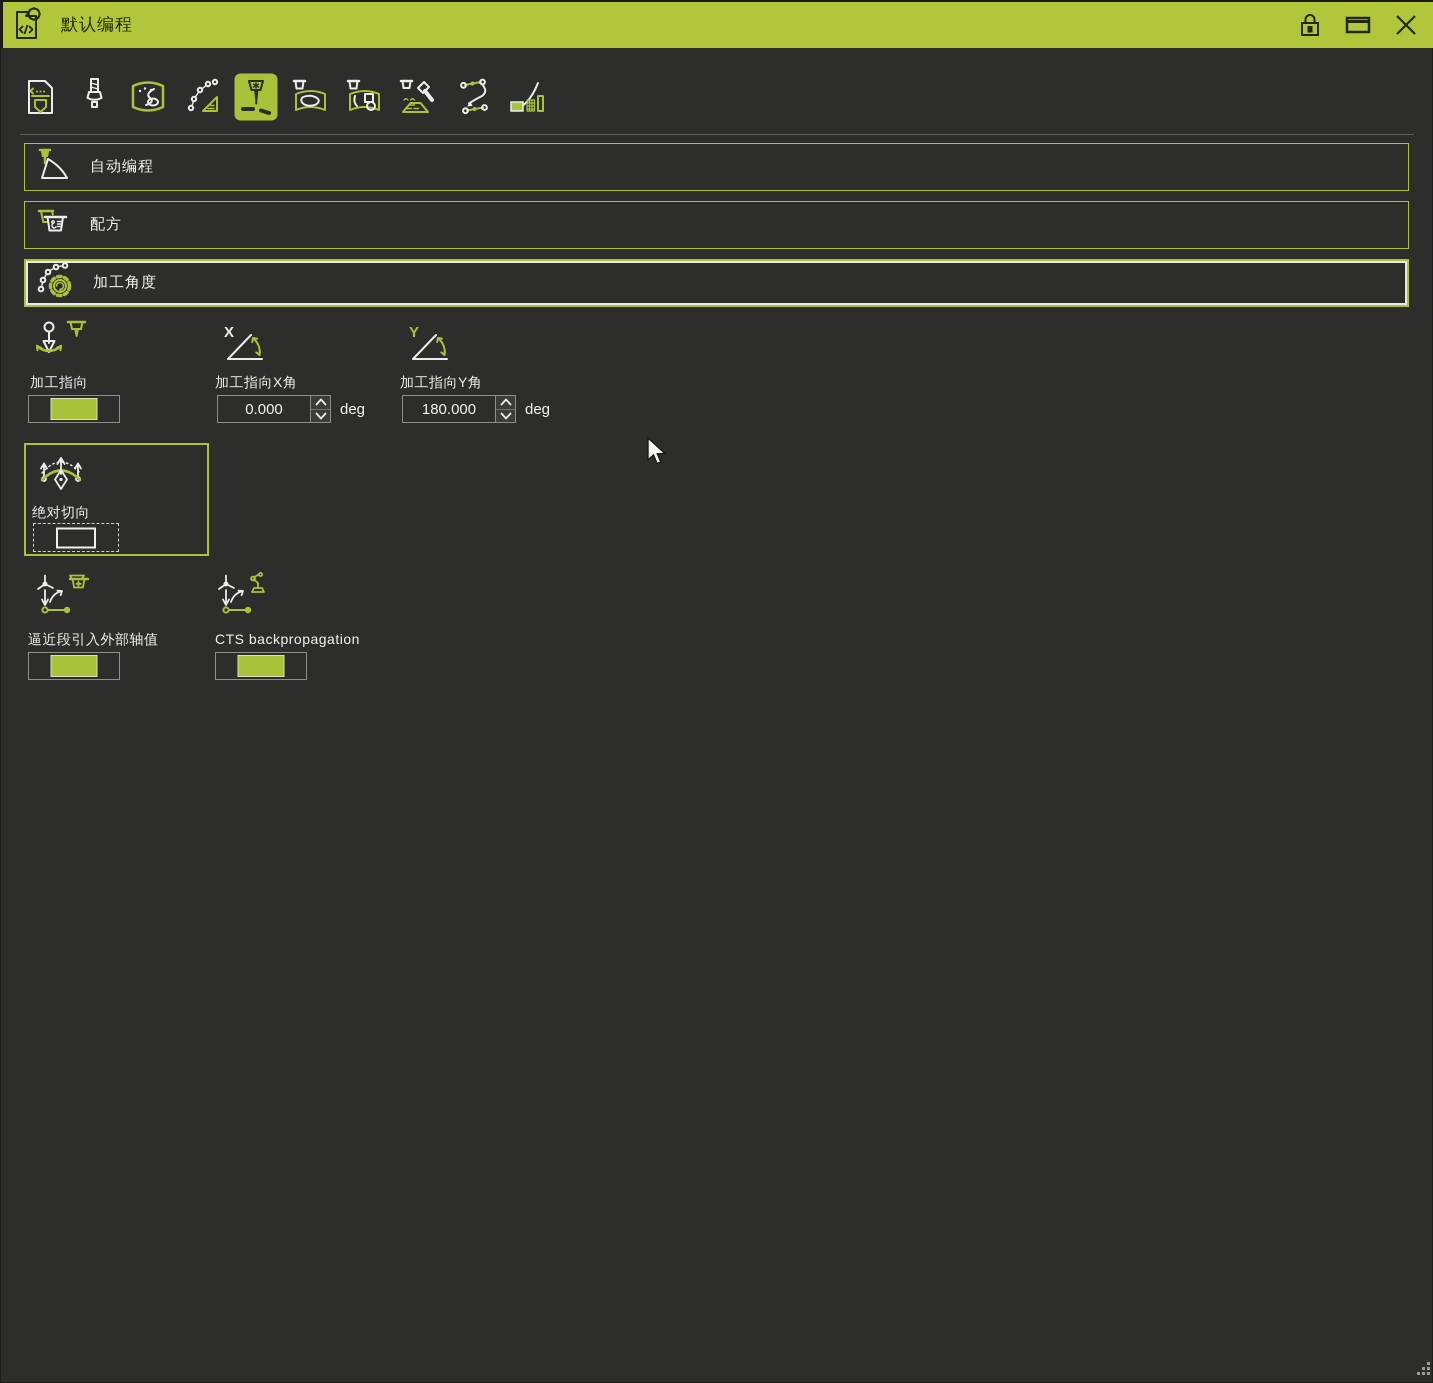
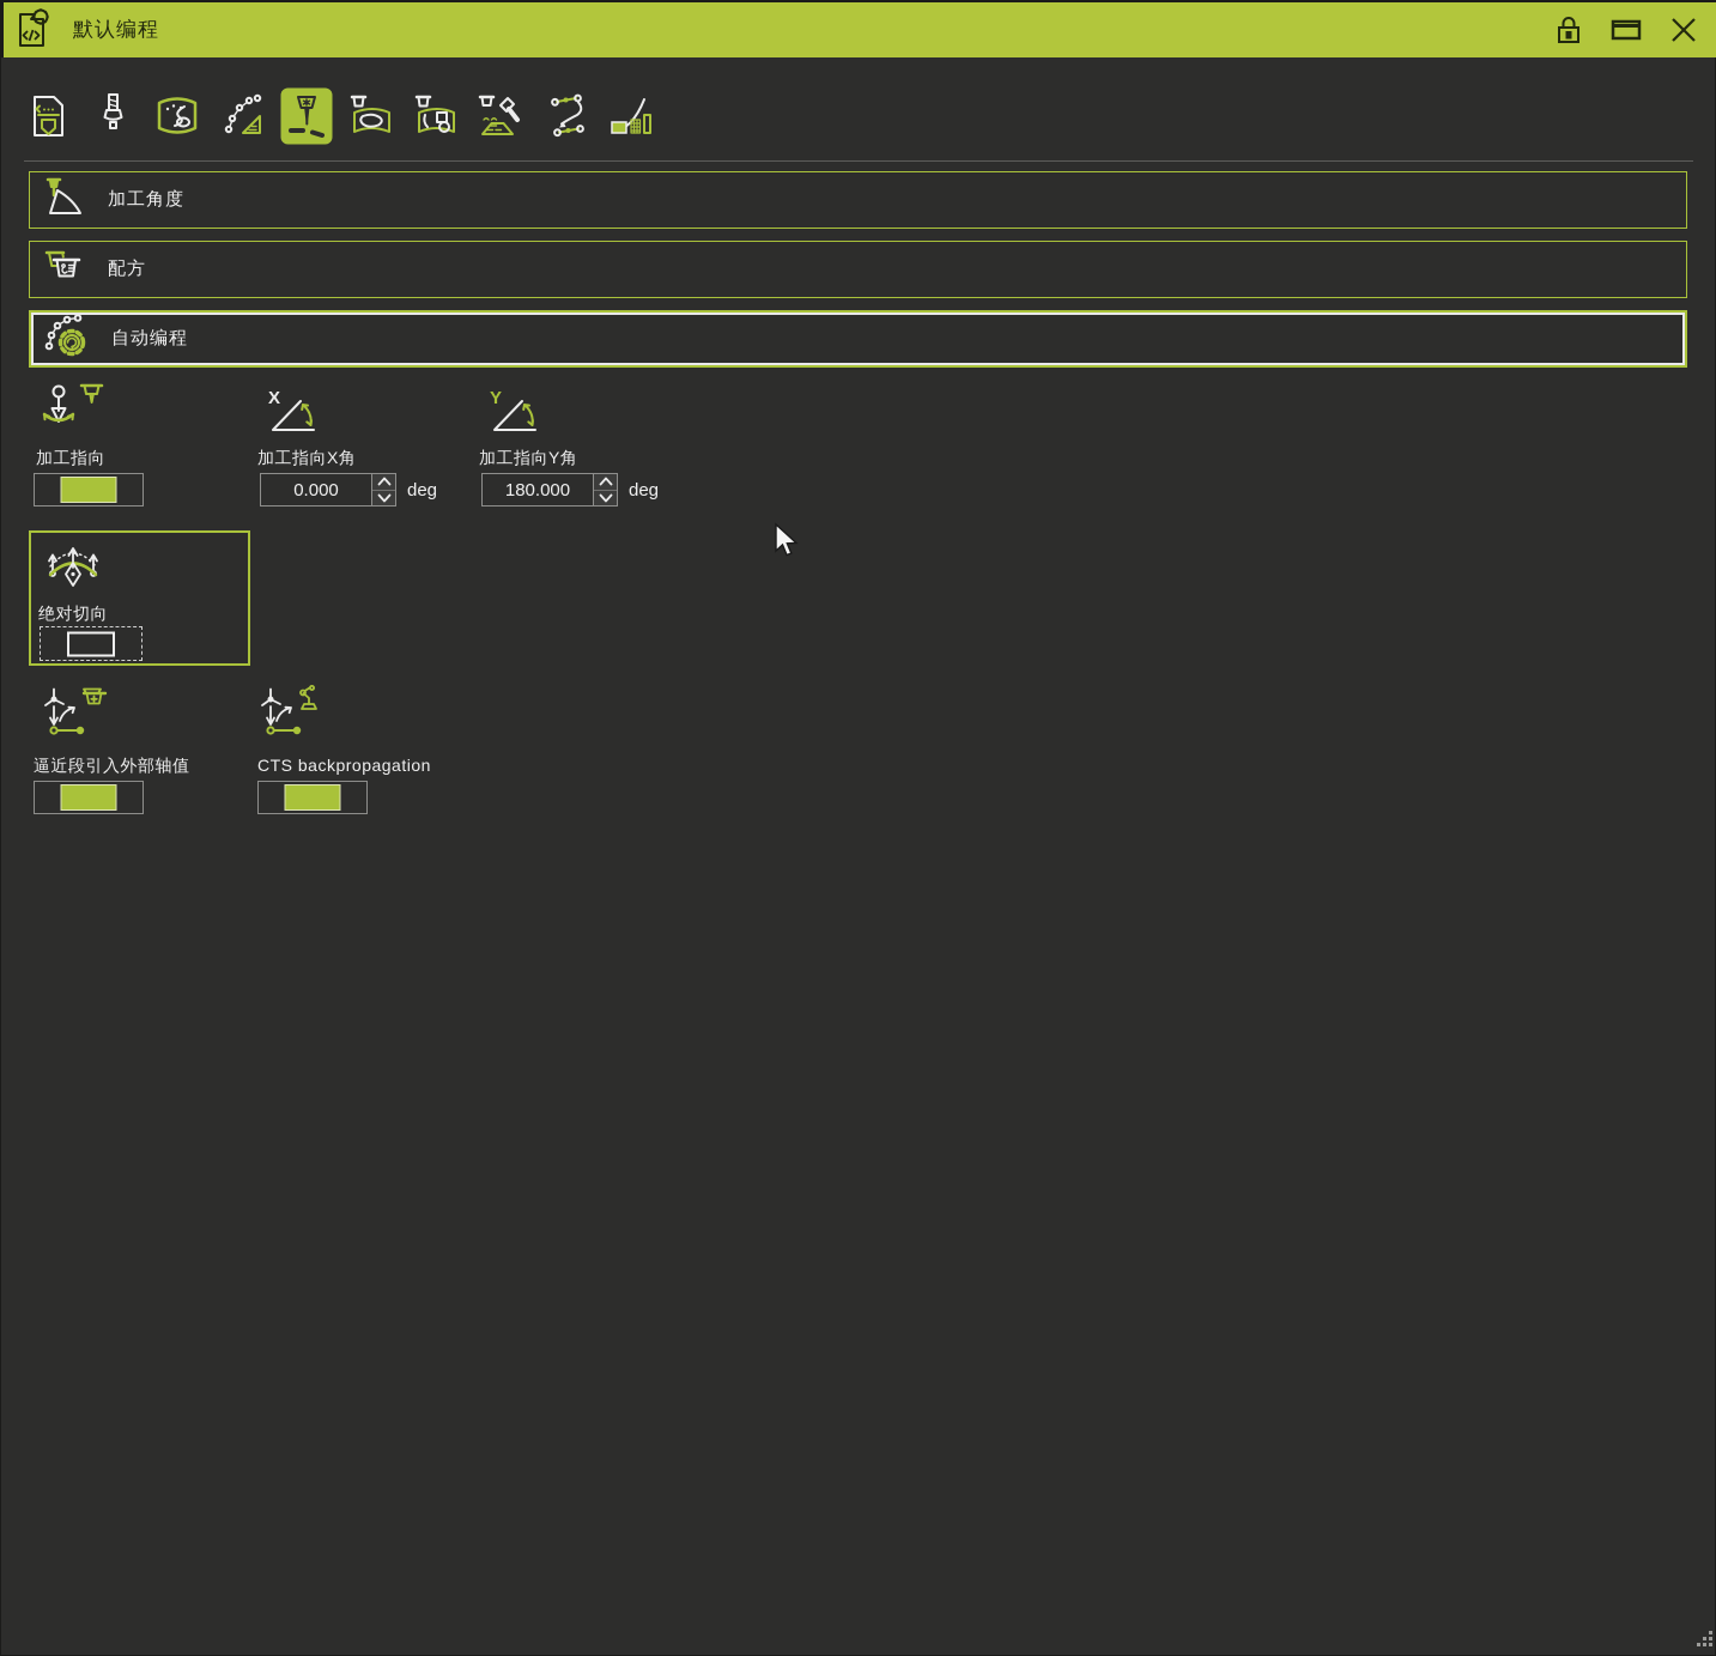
  默认编程
- 自动编程
+ 加工角度
  配方
- 加工角度
+ 自动编程
  加工指向
  X
  加工指向X角
  0.000
  deg
  Y
  加工指向Y角
  180.000
  deg
  绝对切向
  逼近段引入外部轴值
  CTS backpropagation
